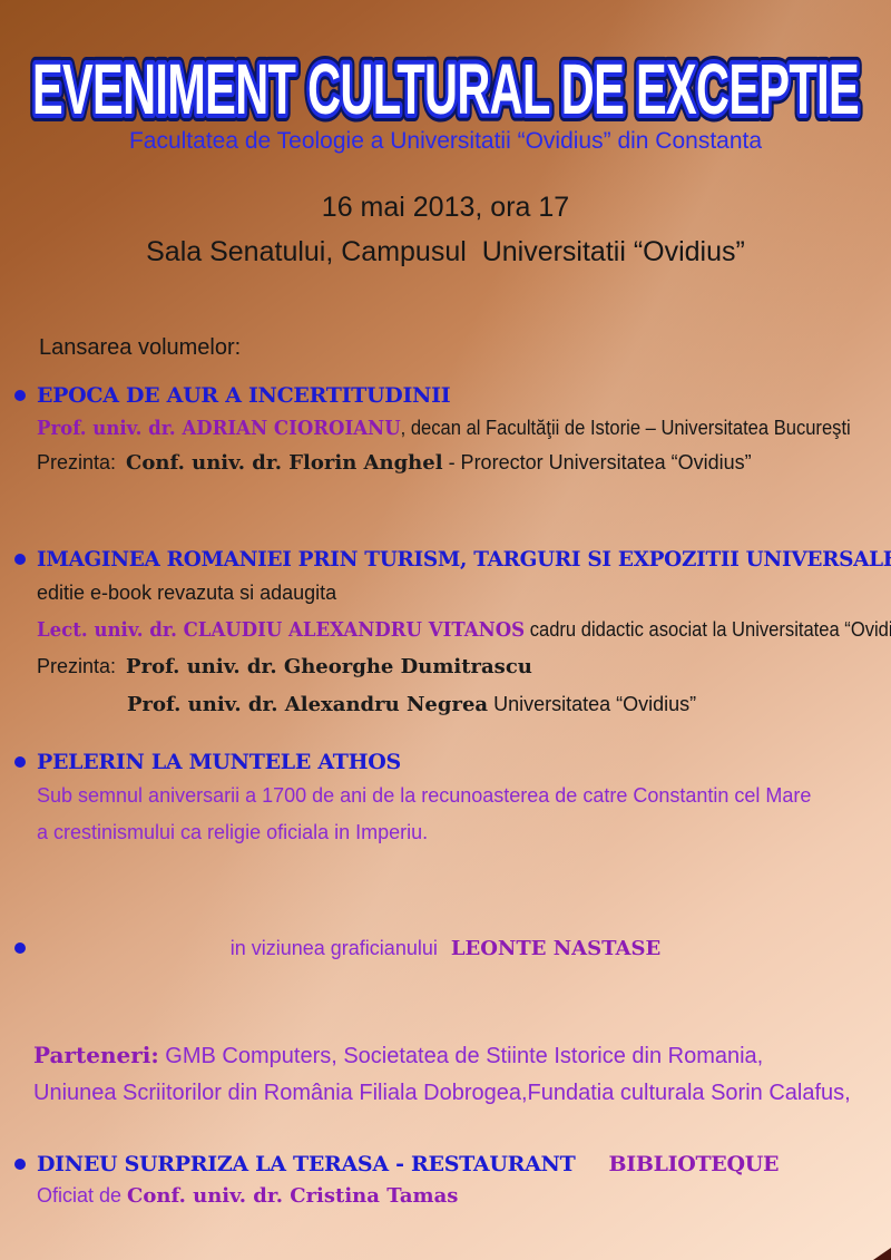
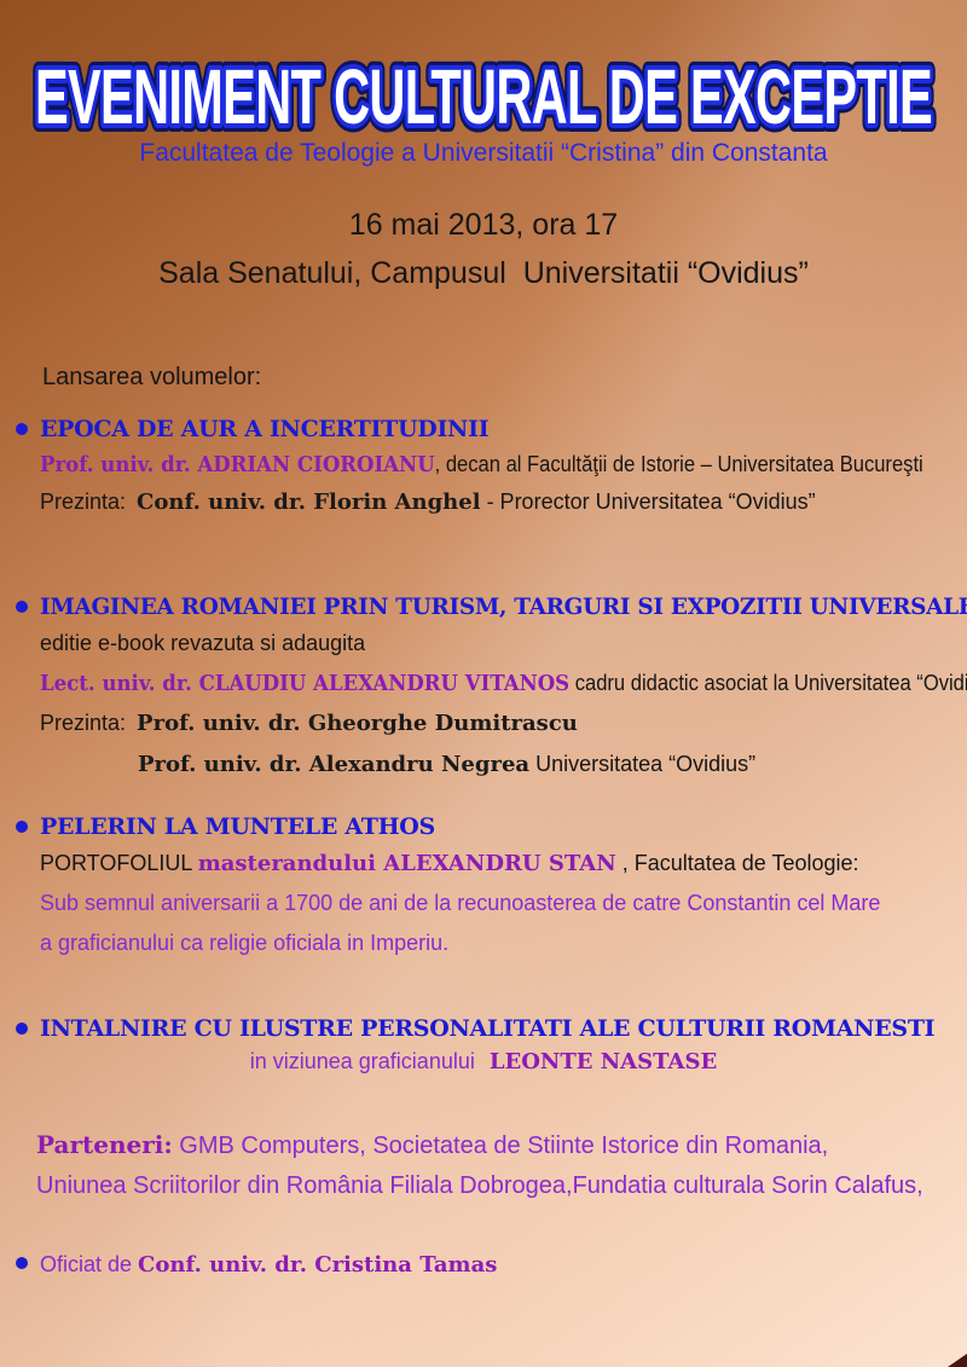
  EVENIMENT CULTURAL DE EXCEPTIE
- Facultatea de Teologie a Universitatii “Ovidius” din Constanta
+ Facultatea de Teologie a Universitatii “Cristina” din Constanta
  16 mai 2013, ora 17
  Sala Senatului, Campusul Universitatii “Ovidius”
  Lansarea volumelor:
  EPOCA DE AUR A INCERTITUDINII
  Prof. univ. dr. ADRIAN CIOROIANU, decan al Facultăţii de Istorie – Universitatea Bucureşti
  Prezinta: Conf. univ. dr. Florin Anghel - Prorector Universitatea “Ovidius”
  IMAGINEA ROMANIEI PRIN TURISM, TARGURI SI EXPOZITII UNIVERSAL
  editie e-book revazuta si adaugita
  Lect. univ. dr. CLAUDIU ALEXANDRU VITANOS cadru didactic asociat la Universitatea “Ovid
  Prezinta: Prof. univ. dr. Gheorghe Dumitrascu
  Prof. univ. dr. Alexandru Negrea Universitatea “Ovidius”
  PELERIN LA MUNTELE ATHOS
+ PORTOFOLIUL masterandului ALEXANDRU STAN , Facultatea de Teologie:
  Sub semnul aniversarii a 1700 de ani de la recunoasterea de catre Constantin cel Mare
- a crestinismului ca religie oficiala in Imperiu.
+ a graficianului ca religie oficiala in Imperiu.
+ INTALNIRE CU ILUSTRE PERSONALITATI ALE CULTURII ROMANESTI
  in viziunea graficianului LEONTE NASTASE
  Parteneri: GMB Computers, Societatea de Stiinte Istorice din Romania,
  Uniunea Scriitorilor din România Filiala Dobrogea,Fundatia culturala Sorin Calafus,
- DINEU SURPRIZA LA TERASA - RESTAURANT BIBLIOTEQUE
  Oficiat de Conf. univ. dr. Cristina Tamas
